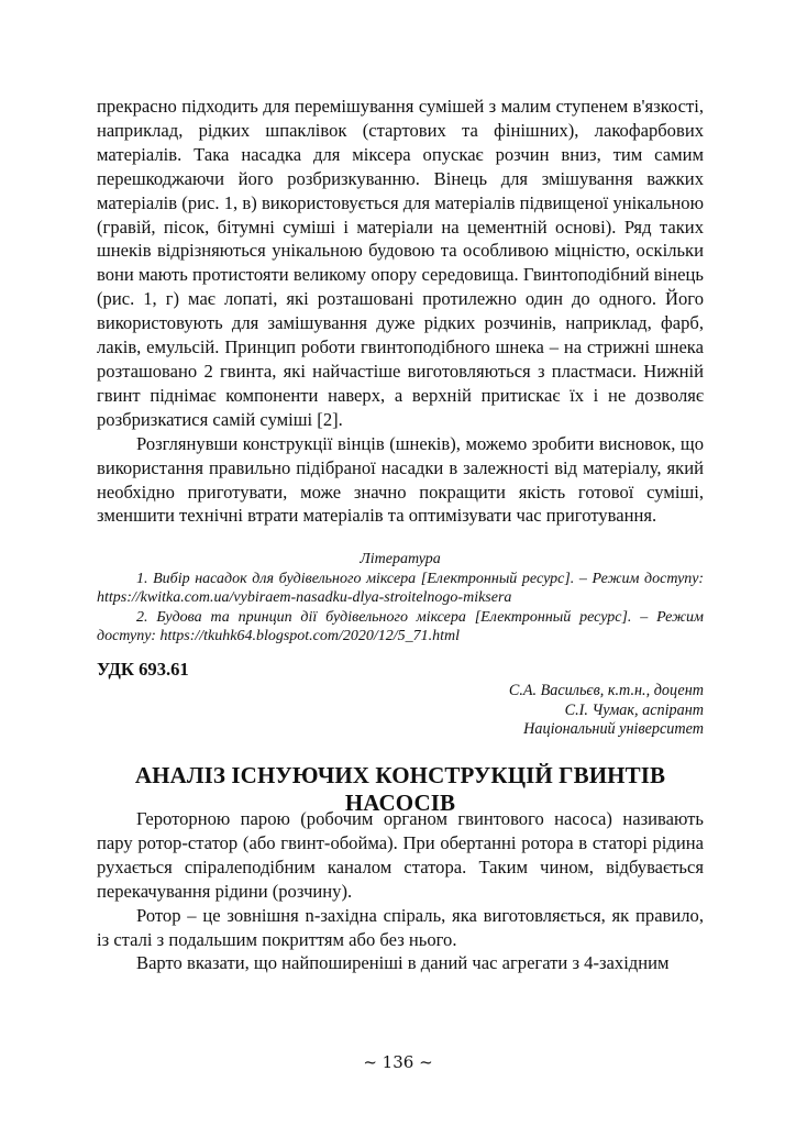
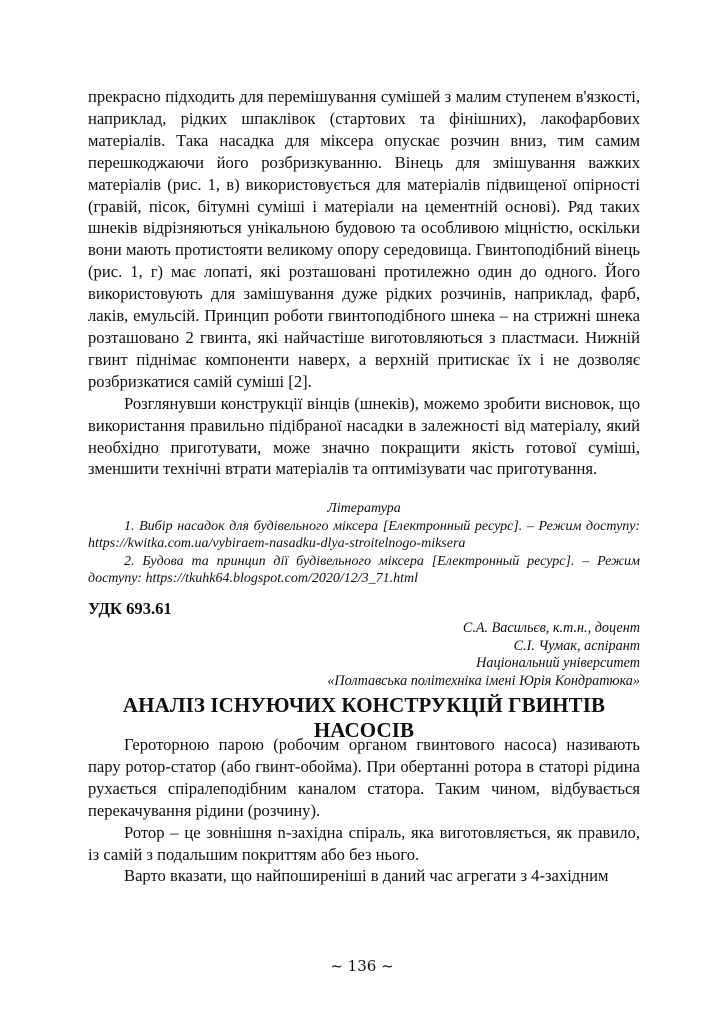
- прекрасно підходить для перемішування сумішей з малим ступенем в'язкості, наприклад, рідких шпаклівок (стартових та фінішних), лакофарбових матеріалів. Така насадка для міксера опускає розчин вниз, тим самим перешкоджаючи його розбризкуванню. Вінець для змішування важких матеріалів (рис. 1, в) використовується для матеріалів підвищеної унікальною (гравій, пісок, бітумні суміші і матеріали на цементній основі). Ряд таких шнеків відрізняються унікальною будовою та особливою міцністю, оскільки вони мають протистояти великому опору середовища. Гвинтоподібний вінець (рис. 1, г) має лопаті, які розташовані протилежно один до одного. Його використовують для замішування дуже рідких розчинів, наприклад, фарб, лаків, емульсій. Принцип роботи гвинтоподібного шнека – на стрижні шнека розташовано 2 гвинта, які найчастіше виготовляються з пластмаси. Нижній гвинт піднімає компоненти наверх, а верхній притискає їх і не дозволяє розбризкатися самій суміші [2].
+ прекрасно підходить для перемішування сумішей з малим ступенем в'язкості, наприклад, рідких шпаклівок (стартових та фінішних), лакофарбових матеріалів. Така насадка для міксера опускає розчин вниз, тим самим перешкоджаючи його розбризкуванню. Вінець для змішування важких матеріалів (рис. 1, в) використовується для матеріалів підвищеної опірності (гравій, пісок, бітумні суміші і матеріали на цементній основі). Ряд таких шнеків відрізняються унікальною будовою та особливою міцністю, оскільки вони мають протистояти великому опору середовища. Гвинтоподібний вінець (рис. 1, г) має лопаті, які розташовані протилежно один до одного. Його використовують для замішування дуже рідких розчинів, наприклад, фарб, лаків, емульсій. Принцип роботи гвинтоподібного шнека – на стрижні шнека розташовано 2 гвинта, які найчастіше виготовляються з пластмаси. Нижній гвинт піднімає компоненти наверх, а верхній притискає їх і не дозволяє розбризкатися самій суміші [2].
  Розглянувши конструкції вінців (шнеків), можемо зробити висновок, що використання правильно підібраної насадки в залежності від матеріалу, який необхідно приготувати, може значно покращити якість готової суміші, зменшити технічні втрати матеріалів та оптимізувати час приготування.
  Література
  1. Вибір насадок для будівельного міксера [Електронный ресурс]. – Режим доступу: https://kwitka.com.ua/vybiraem-nasadku-dlya-stroitelnogo-miksera
- 2. Будова та принцип дії будівельного міксера [Електронный ресурс]. – Режим доступу: https://tkuhk64.blogspot.com/2020/12/5_71.html
+ 2. Будова та принцип дії будівельного міксера [Електронный ресурс]. – Режим доступу: https://tkuhk64.blogspot.com/2020/12/3_71.html
  УДК 693.61
  С.А. Васильєв, к.т.н., доцент
  С.І. Чумак, аспірант
  Національний університет
+ «Полтавська політехніка імені Юрія Кондратюка»
  АНАЛІЗ ІСНУЮЧИХ КОНСТРУКЦІЙ ГВИНТІВ НАСОСІВ
  Героторною парою (робочим органом гвинтового насоса) називають пару ротор-статор (або гвинт-обойма). При обертанні ротора в статорі рідина рухається спіралеподібним каналом статора. Таким чином, відбувається перекачування рідини (розчину).
- Ротор – це зовнішня n-західна спіраль, яка виготовляється, як правило, із сталі з подальшим покриттям або без нього.
+ Ротор – це зовнішня n-західна спіраль, яка виготовляється, як правило, із самій з подальшим покриттям або без нього.
  Варто вказати, що найпоширеніші в даний час агрегати з 4-західним
  ~ 136 ~
